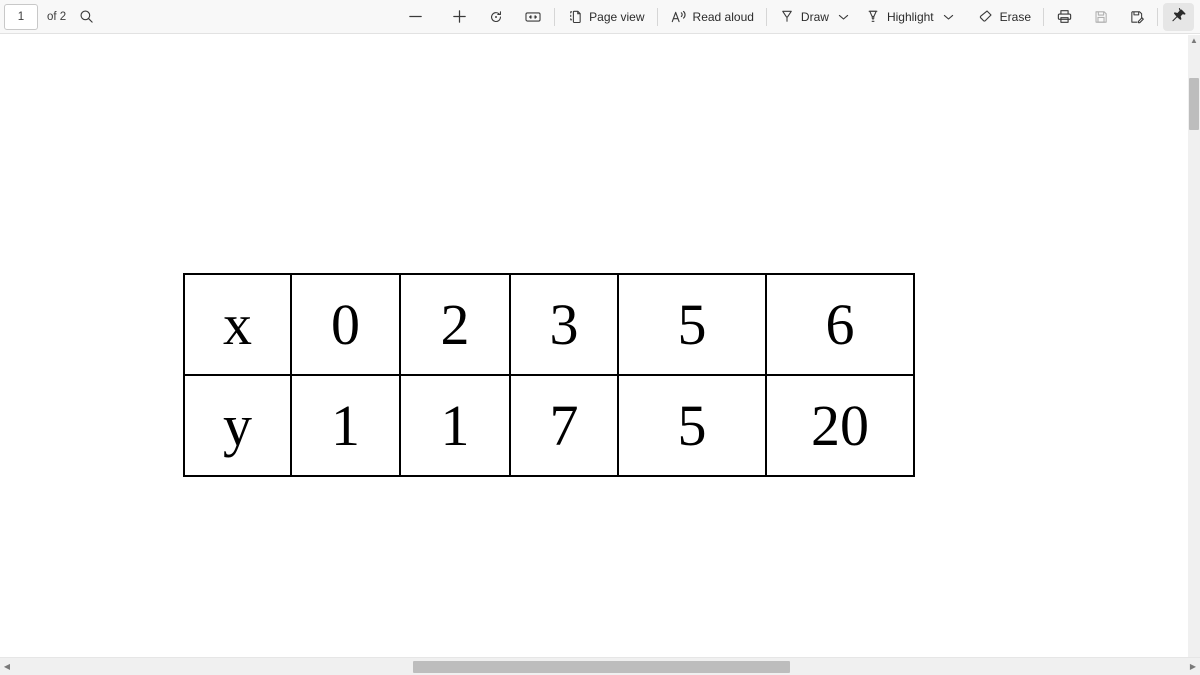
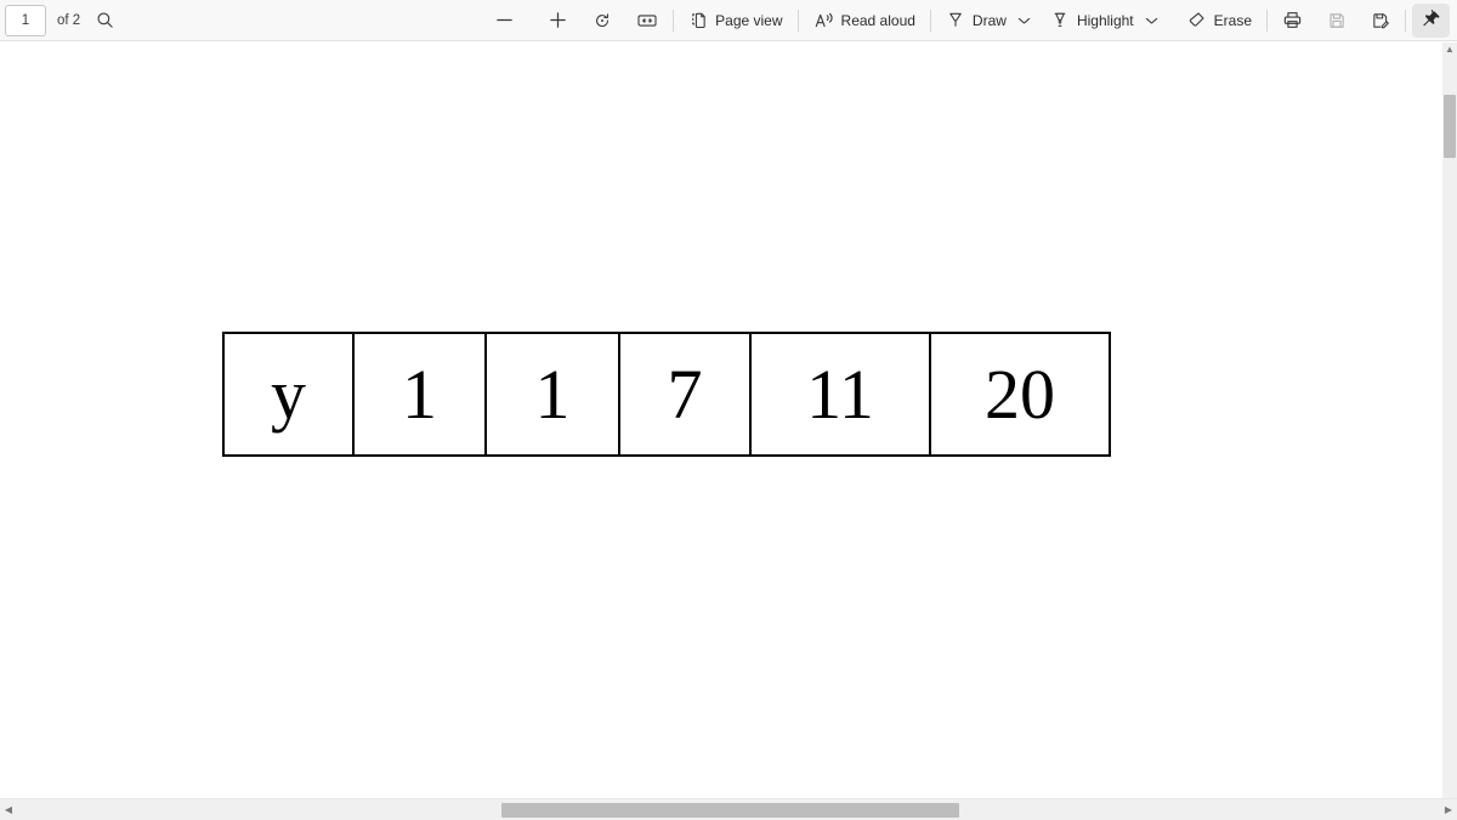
  1
  of 2
  Page view
  Read aloud
  Draw
  Highlight
  Erase
- x	0	2	3	5	6
- y	1	1	7	5	20
+ y	1	1	7	11	20
  ▲
  ◀
  ▶
